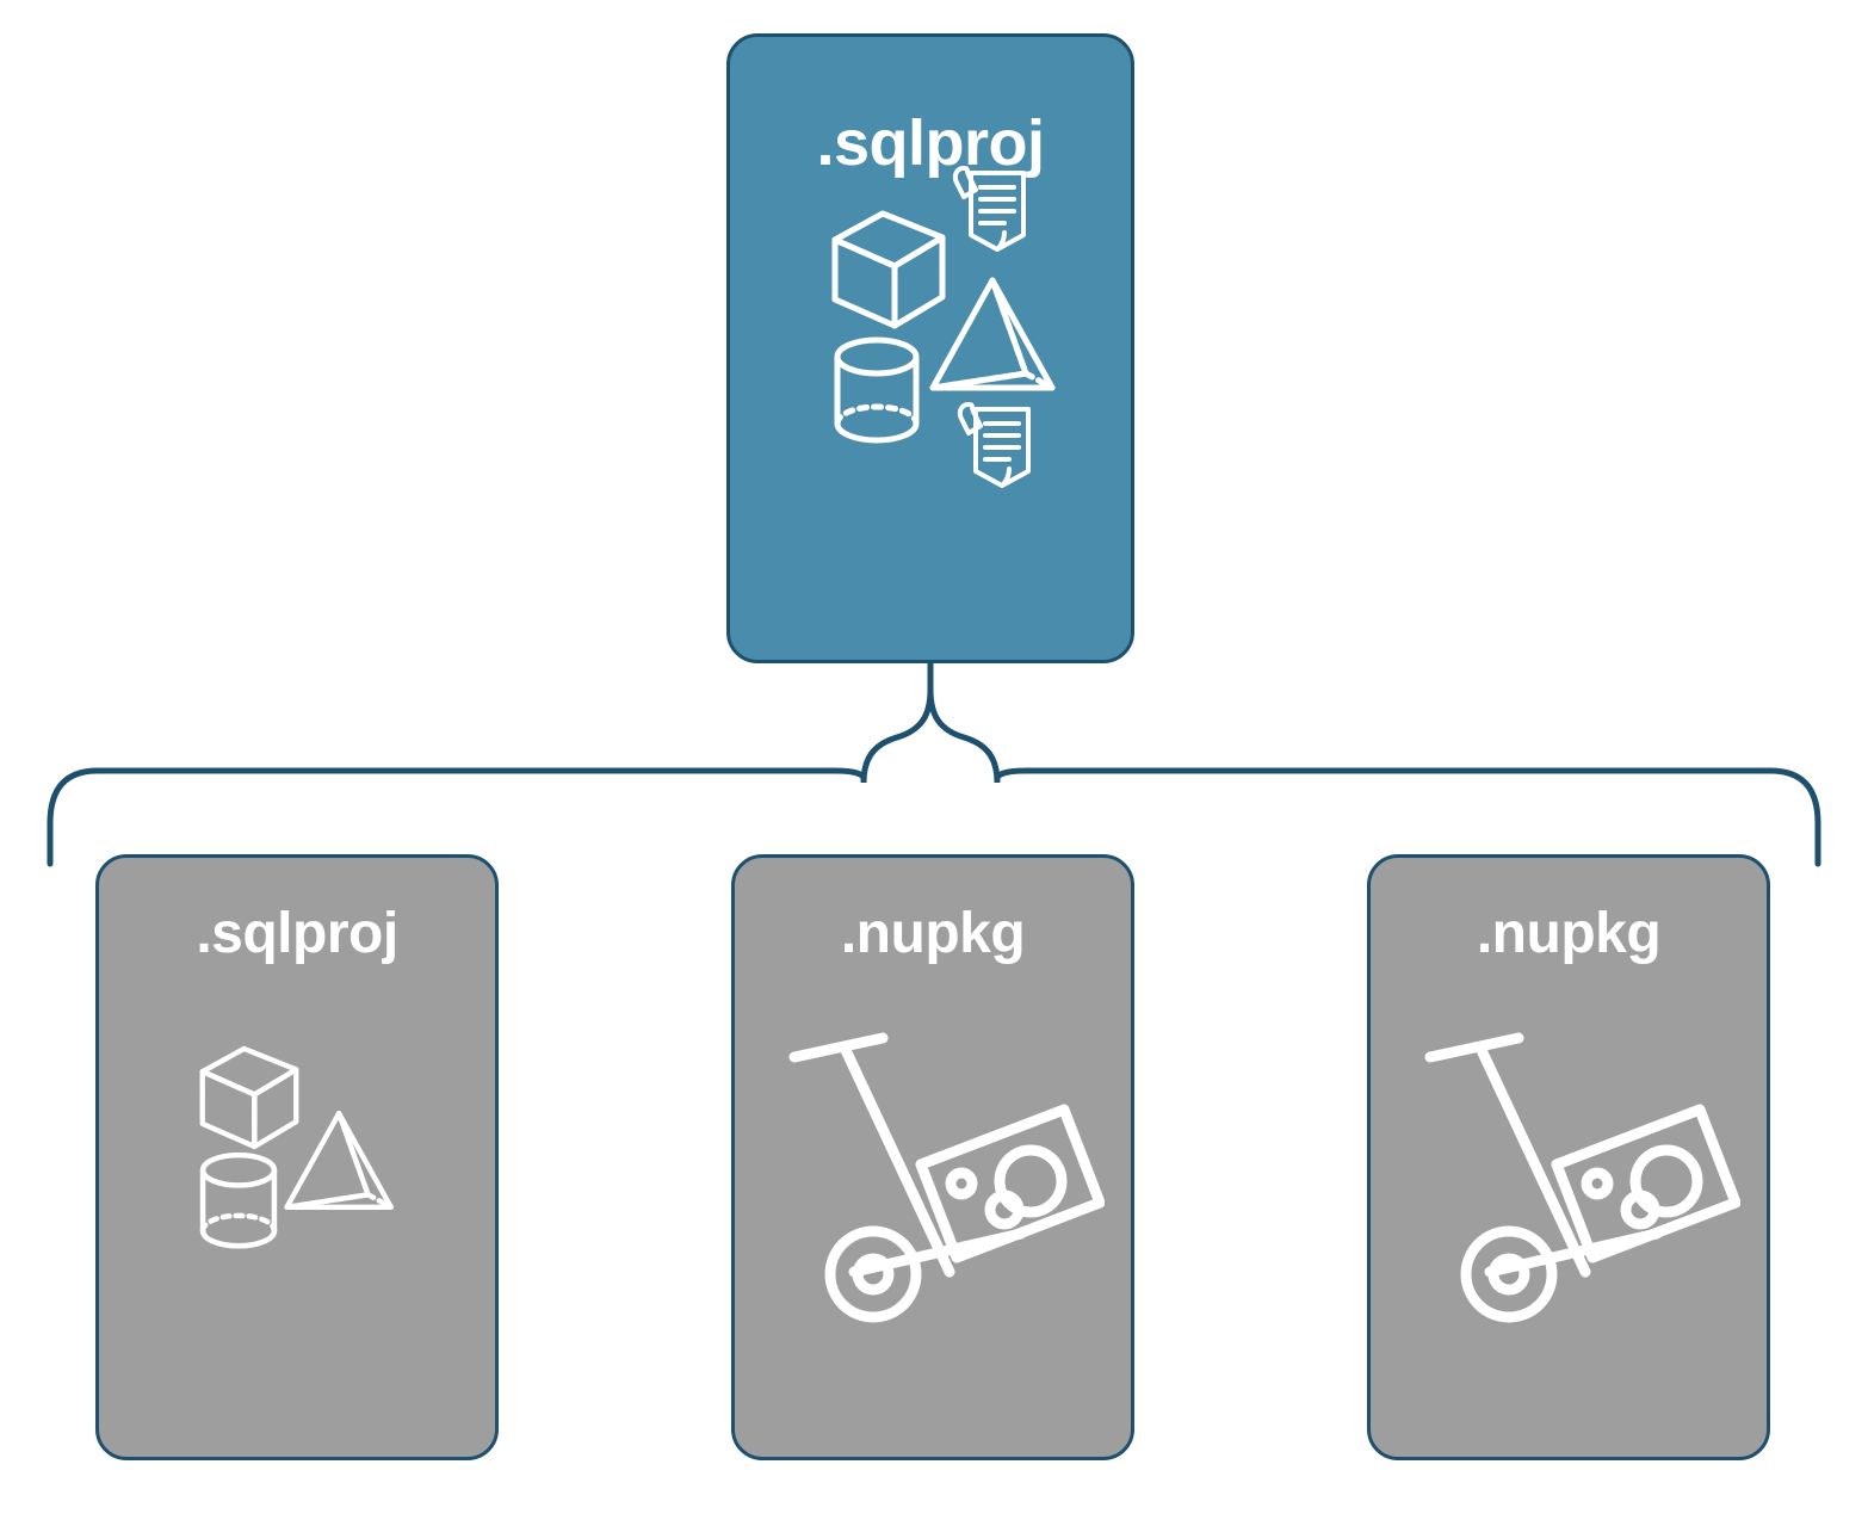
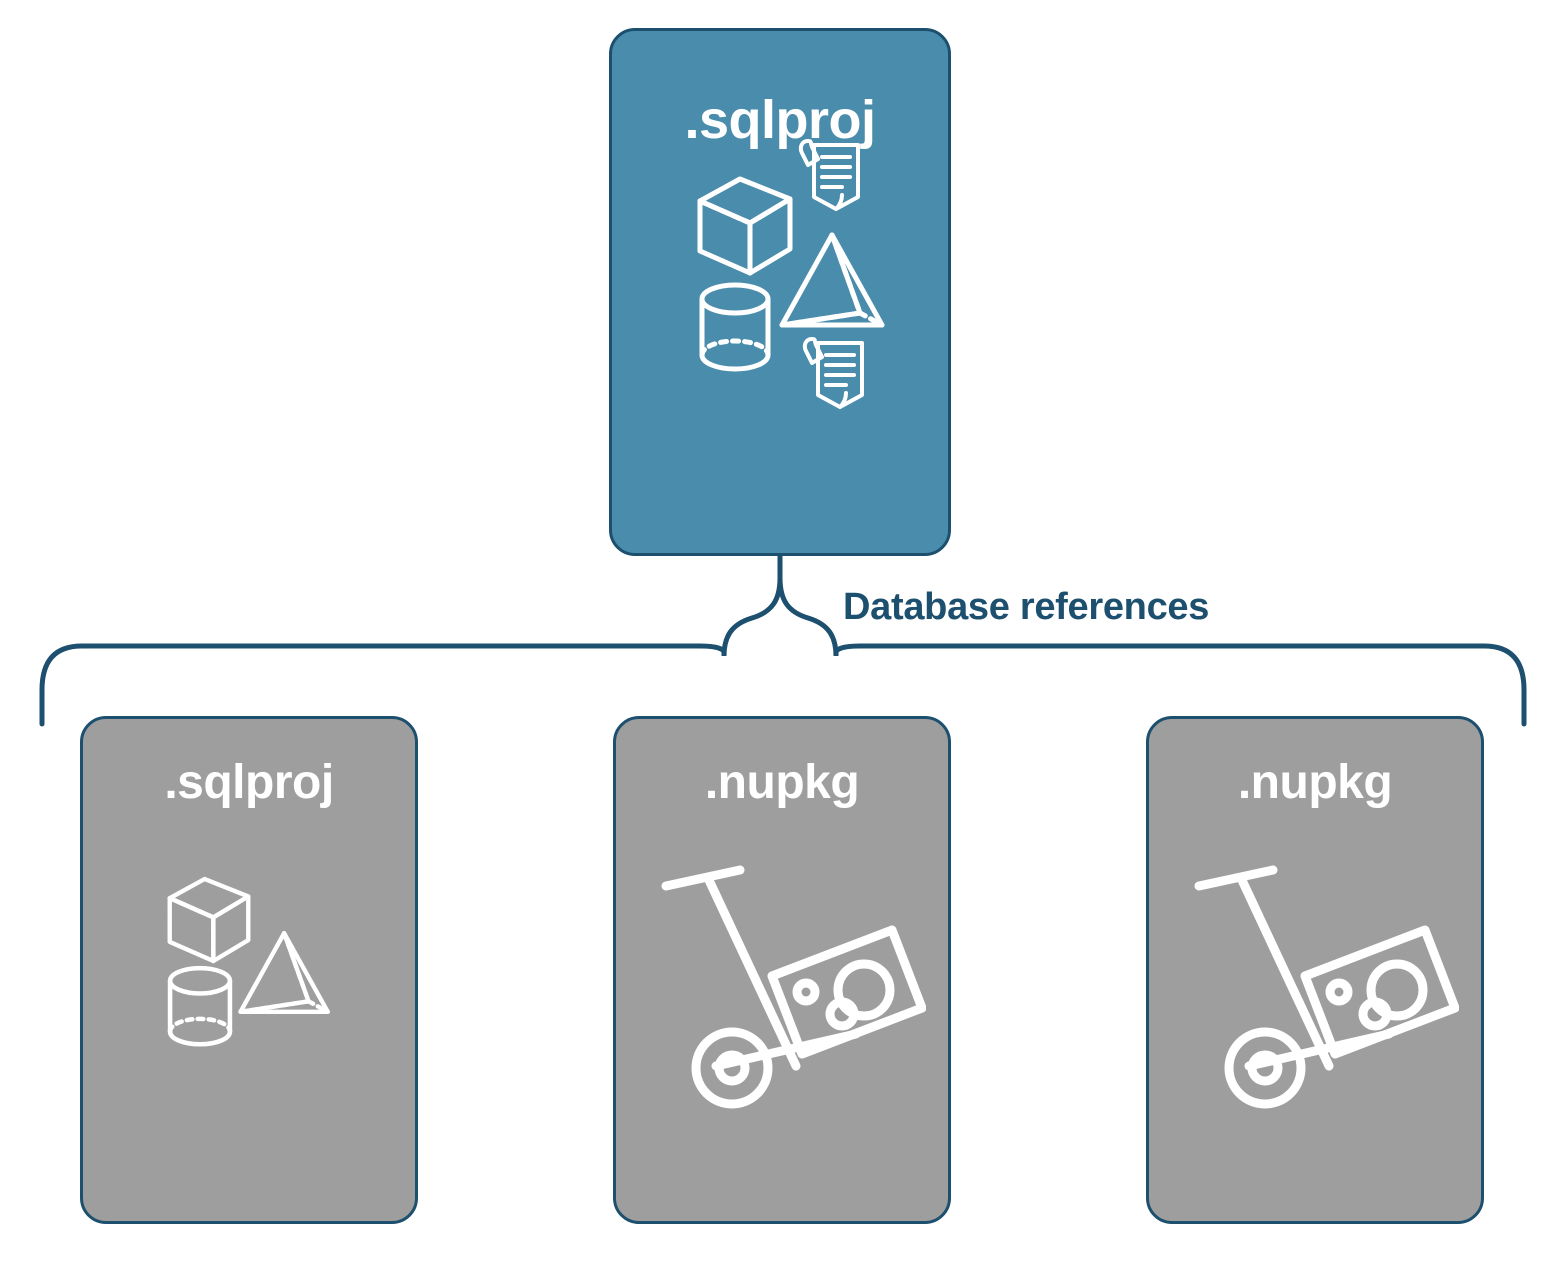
  .sqlproj
+ Database references
  .sqlproj
  .nupkg
  .nupkg
